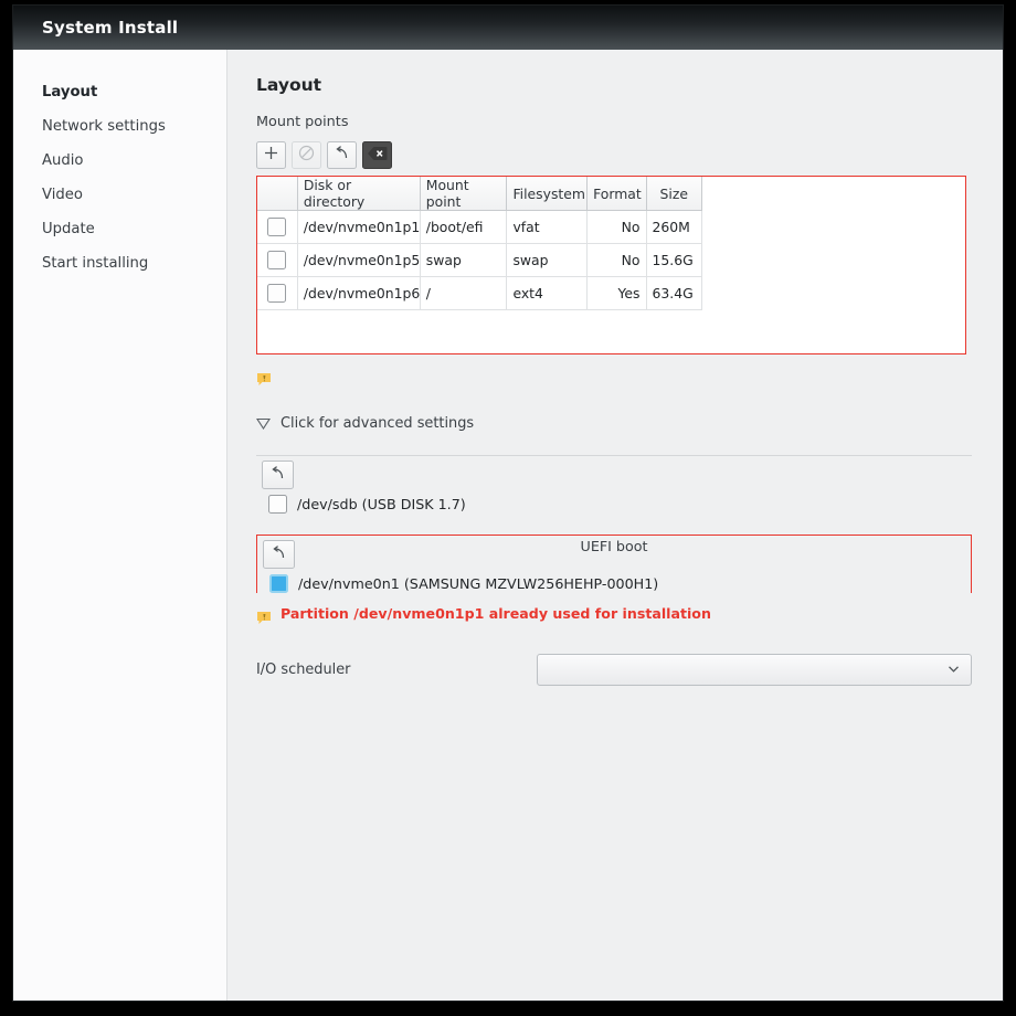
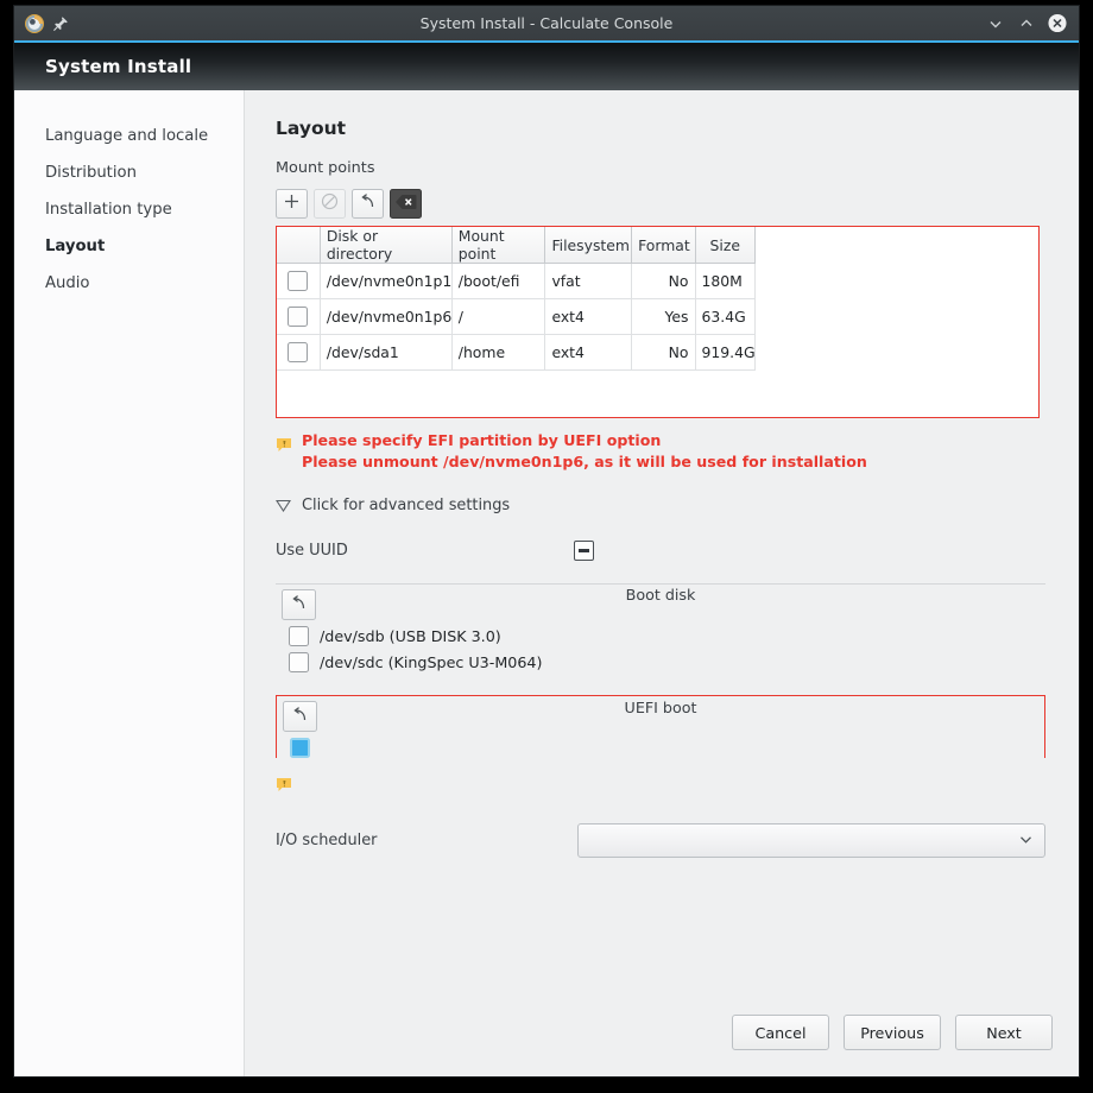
+ System Install - Calculate Console
  System Install
+ Language and locale
+ Distribution
+ Installation type
  Layout
- Network settings
  Audio
- Video
- Update
- Start installing
  Layout
  Mount points
  	Disk or directory	Mount point	Filesystem	Format	Size
- 	/dev/nvme0n1p1	/boot/efi	vfat	No	260M
+ 	/dev/nvme0n1p1	/boot/efi	vfat	No	180M
- 	/dev/nvme0n1p5	swap	swap	No	15.6G
  	/dev/nvme0n1p6	/	ext4	Yes	63.4G
+ 	/dev/sda1	/home	ext4	No	919.4G
+ Please specify EFI partition by UEFI option
+ Please unmount /dev/nvme0n1p6, as it will be used for installation
  Click for advanced settings
+ Use UUID
+ Boot disk
- /dev/sdb (USB DISK 1.7)
+ /dev/sdb (USB DISK 3.0)
+ /dev/sdc (KingSpec U3-M064)
  UEFI boot
- /dev/nvme0n1 (SAMSUNG MZVLW256HEHP-000H1)
- Partition /dev/nvme0n1p1 already used for installation
  I/O scheduler
+ Cancel
+ Previous
+ Next
